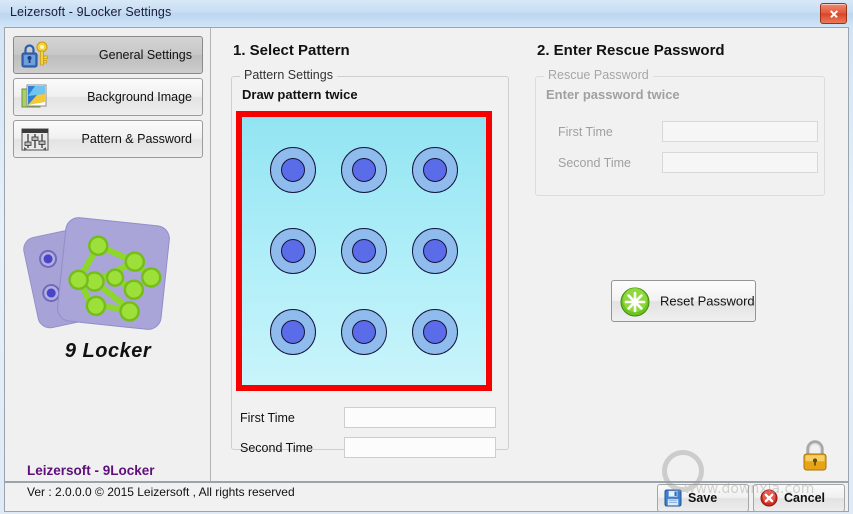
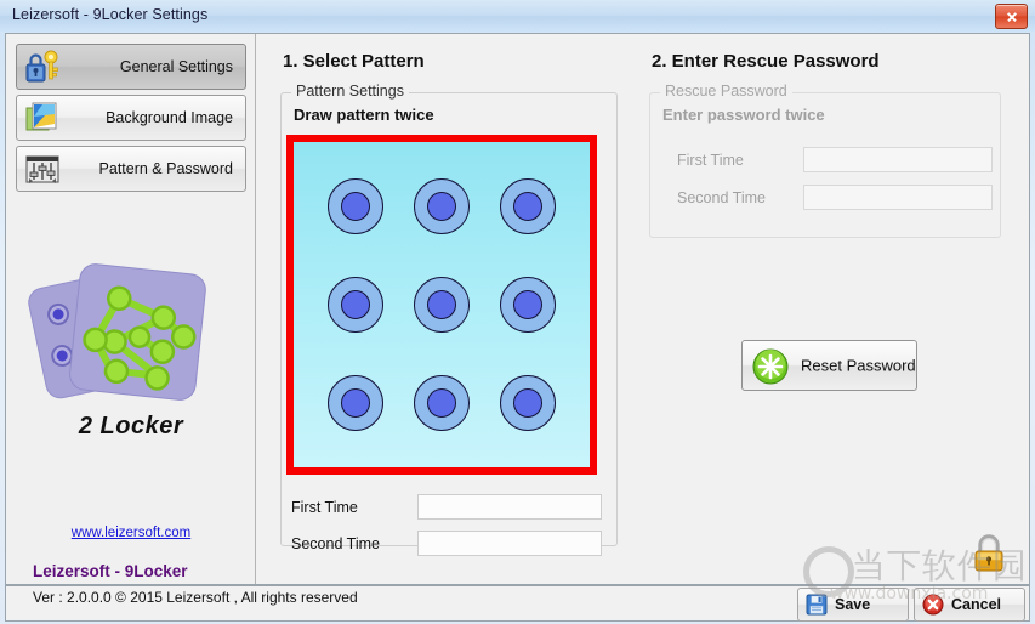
  Leizersoft - 9Locker Settings
  General Settings
  Background Image
  Pattern & Password
- 9 Locker
+ 2 Locker
+ www.leizersoft.com
  1. Select Pattern
  Pattern Settings
  Draw pattern twice
  First Time
  Second Time
  2. Enter Rescue Password
  Rescue Password
  Enter password twice
  First Time
  Second Time
  Reset Password
  Leizersoft - 9Locker
  Ver : 2.0.0.0 © 2015 Leizersoft , All rights reserved
  Save
  Cancel
+ 当下软件园
  www.downxia.com
